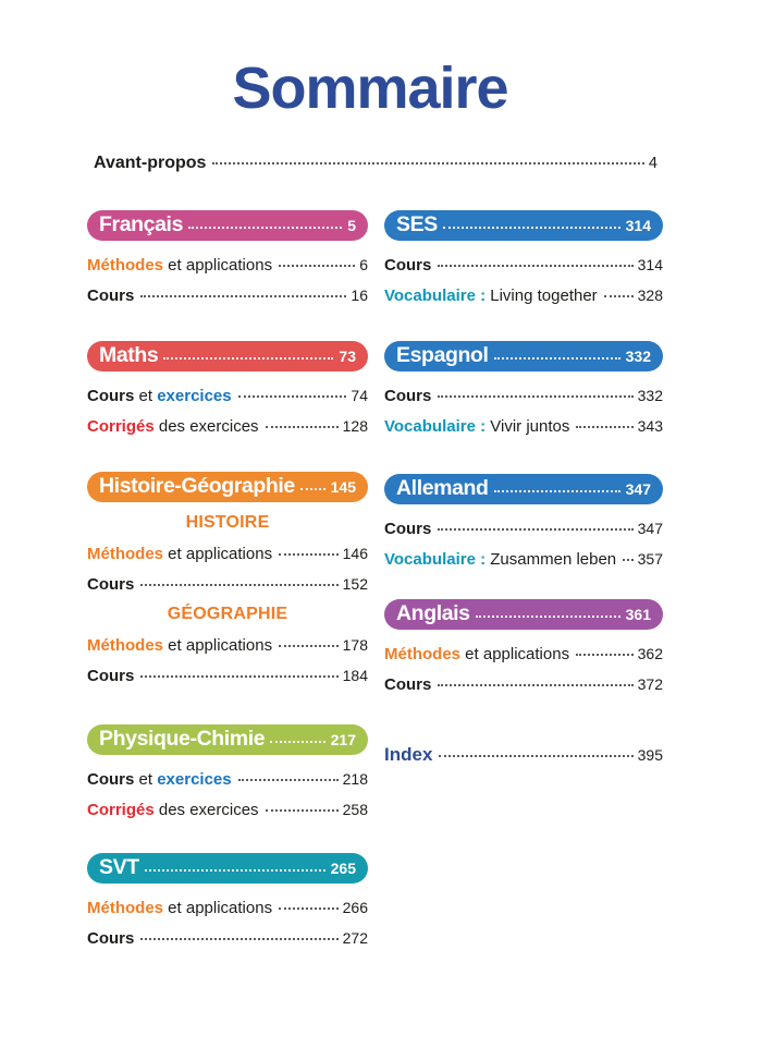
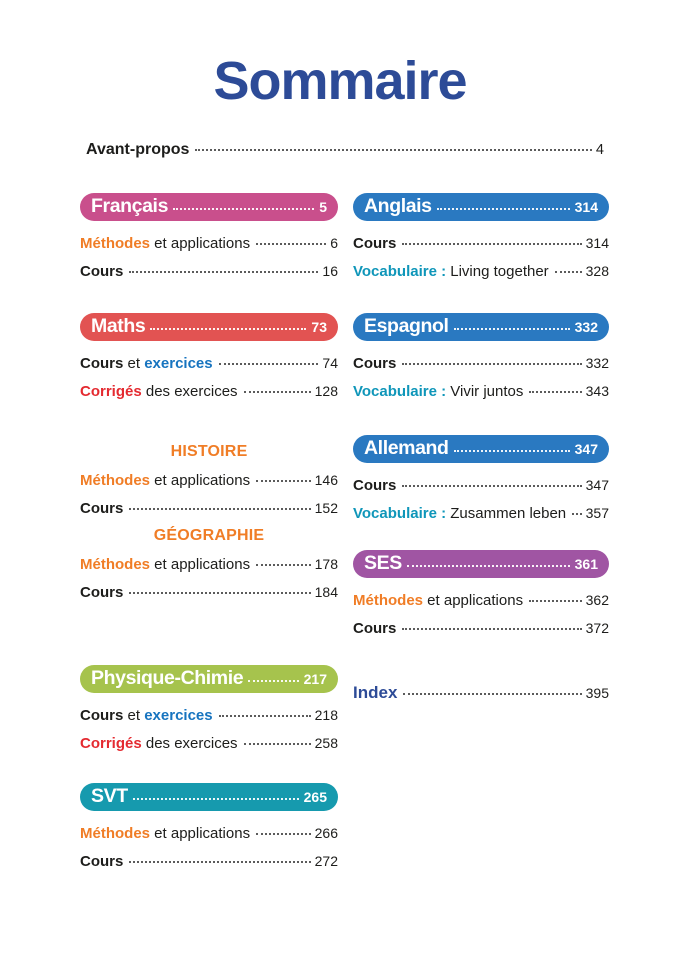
  Sommaire
  Avant-propos
  4
  Français
  5
  Méthodes
  et applications
  6
  Cours
  16
  Maths
  73
  Cours
  et
  exercices
  74
  Corrigés
  des exercices
  128
- Histoire-Géographie
- 145
  HISTOIRE
  Méthodes
  et applications
  146
  Cours
  152
  GÉOGRAPHIE
  Méthodes
  et applications
  178
  Cours
  184
  Physique-Chimie
  217
  Cours
  et
  exercices
  218
  Corrigés
  des exercices
  258
  SVT
  265
  Méthodes
  et applications
  266
  Cours
  272
- SES
+ Anglais
  314
  Cours
  314
  Vocabulaire :
  Living together
  328
  Espagnol
  332
  Cours
  332
  Vocabulaire :
  Vivir juntos
  343
  Allemand
  347
  Cours
  347
  Vocabulaire :
  Zusammen leben
  357
- Anglais
+ SES
  361
  Méthodes
  et applications
  362
  Cours
  372
  Index
  395
